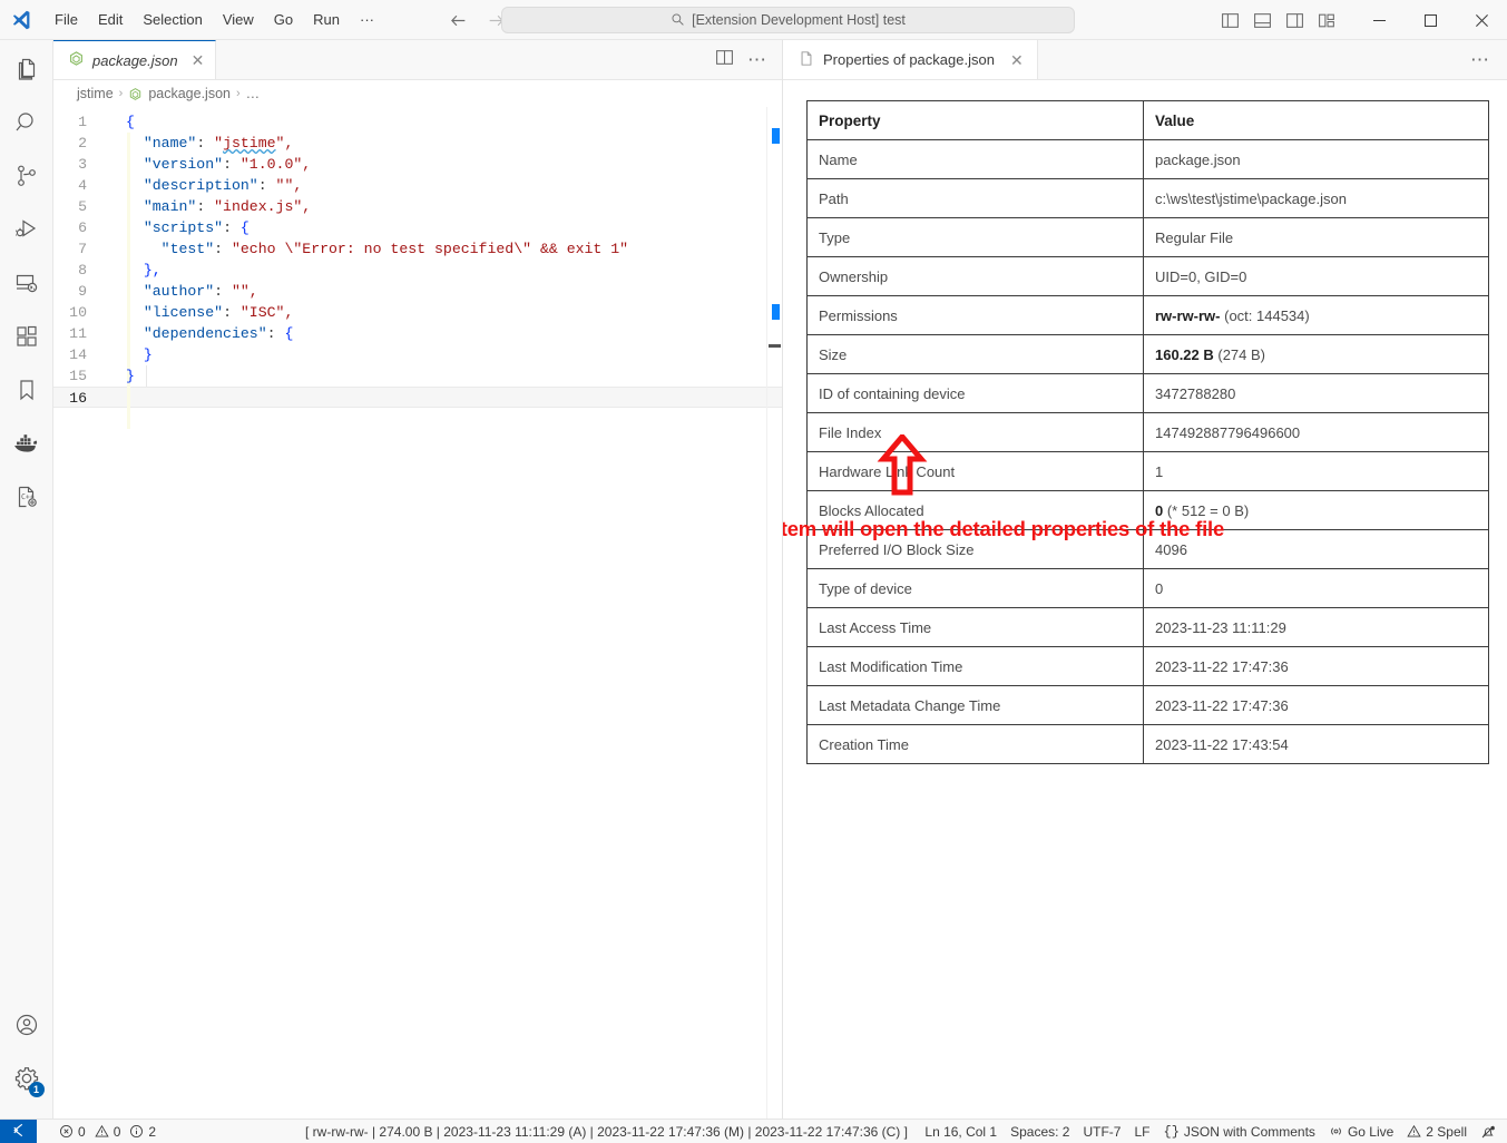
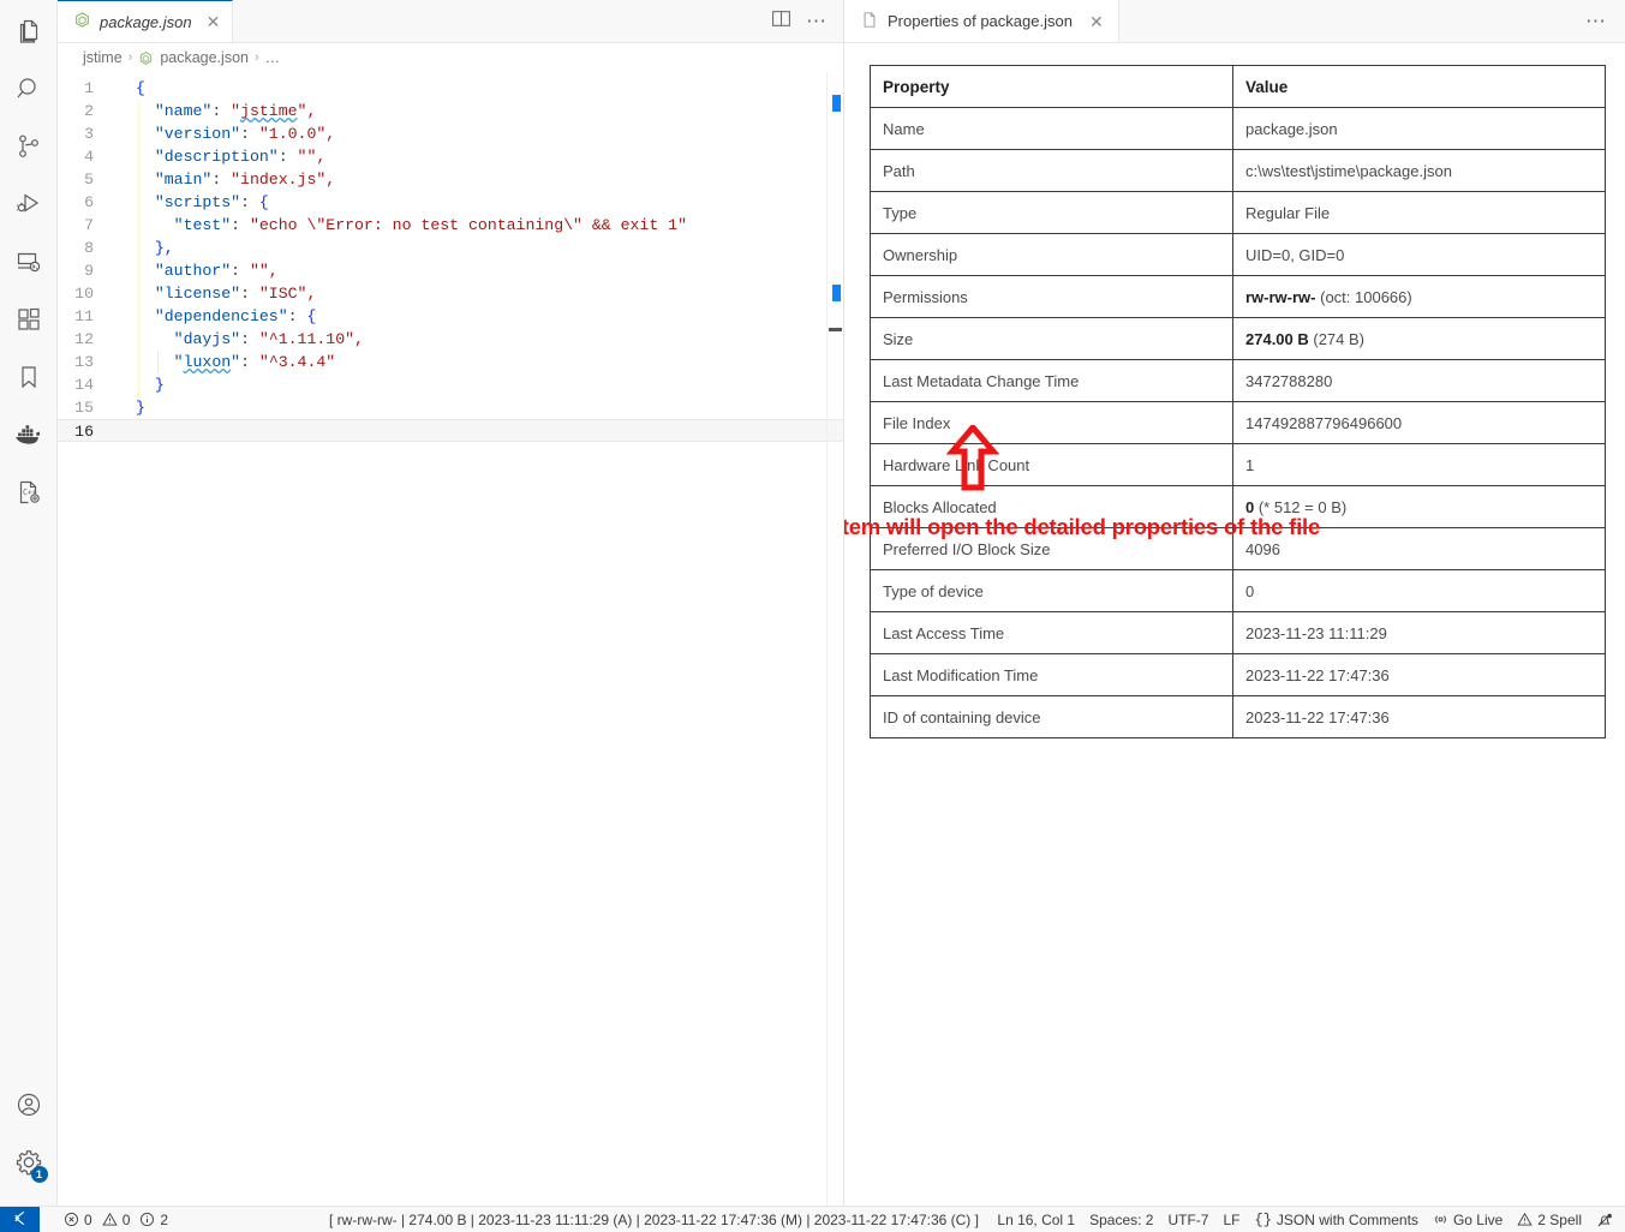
- File
- Edit
- Selection
- View
- Go
- Run
- ···
- [Extension Development Host] test
  C++
  1
  package.json
  ✕
  ⋯
  jstime
  ›
  package.json
  ›
  …
  1
  {
  2
  "name": "jstime",
  3
  "version": "1.0.0",
  4
  "description": "",
  5
  "main": "index.js",
  6
  "scripts": {
  7
- "test": "echo \"Error: no test specified\" && exit 1"
+ "test": "echo \"Error: no test containing\" && exit 1"
  8
  },
  9
  "author": "",
  10
  "license": "ISC",
  11
  "dependencies": {
+ 12
+ "dayjs": "^1.11.10",
+ 13
+ "luxon": "^3.4.4"
  14
  }
  15
  }
  16
  Properties of package.json
  ✕
  ⋯
  Property	Value
  Name	package.json
  Path	c:\ws\test\jstime\package.json
  Type	Regular File
  Ownership	UID=0, GID=0
- Permissions	rw-rw-rw- (oct: 144534)
+ Permissions	rw-rw-rw- (oct: 100666)
- Size	160.22 B (274 B)
+ Size	274.00 B (274 B)
- ID of containing device	3472788280
+ Last Metadata Change Time	3472788280
  File Index	147492887796496600
  Hardware Ln Count	1
  Blocks Allocated	0 (* 512 = 0 B)
  Preferred I/O Block Size	4096
  Type of device	0
  Last Access Time	2023-11-23 11:11:29
  Last Modification Time	2023-11-22 17:47:36
- Last Metadata Change Time	2023-11-22 17:47:36
+ ID of containing device	2023-11-22 17:47:36
- Creation Time	2023-11-22 17:43:54
  0
  0
  2
  [ rw-rw-rw- | 274.00 B | 2023-11-23 11:11:29 (A) | 2023-11-22 17:47:36 (M) | 2023-11-22 17:47:36 (C) ]
  Ln 16, Col 1
  Spaces: 2
  UTF-7
  LF
  {}
  JSON with Comments
  Go Live
  2 Spell
